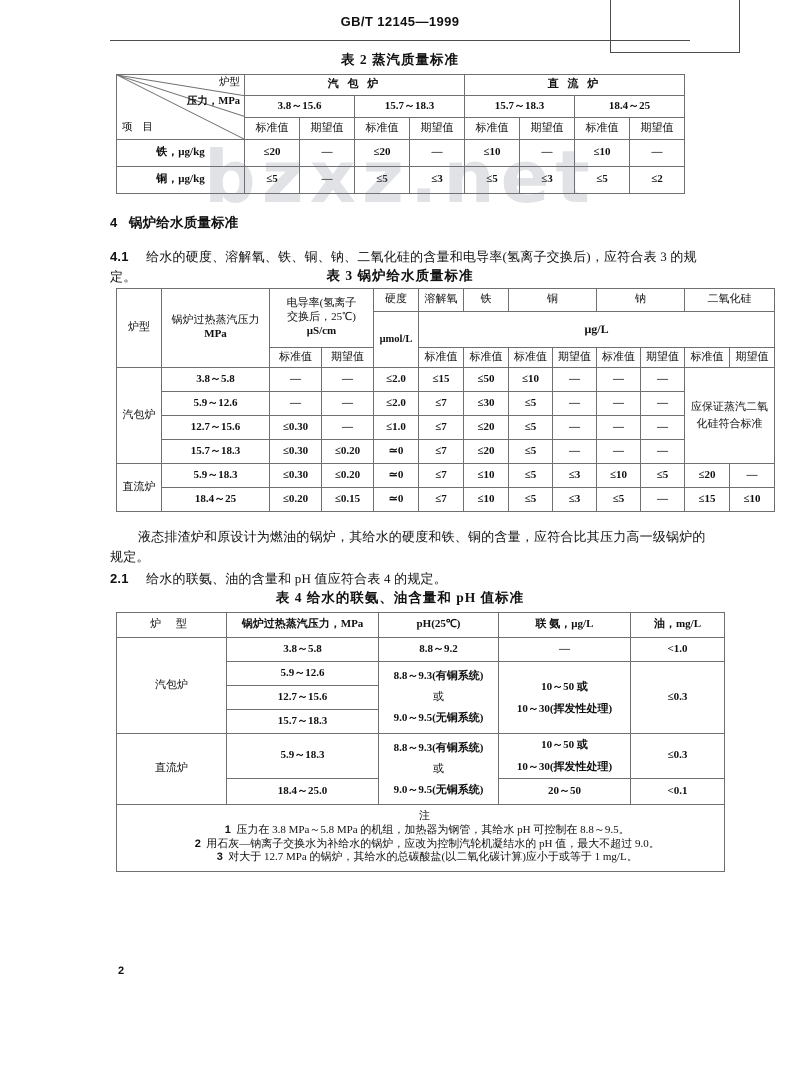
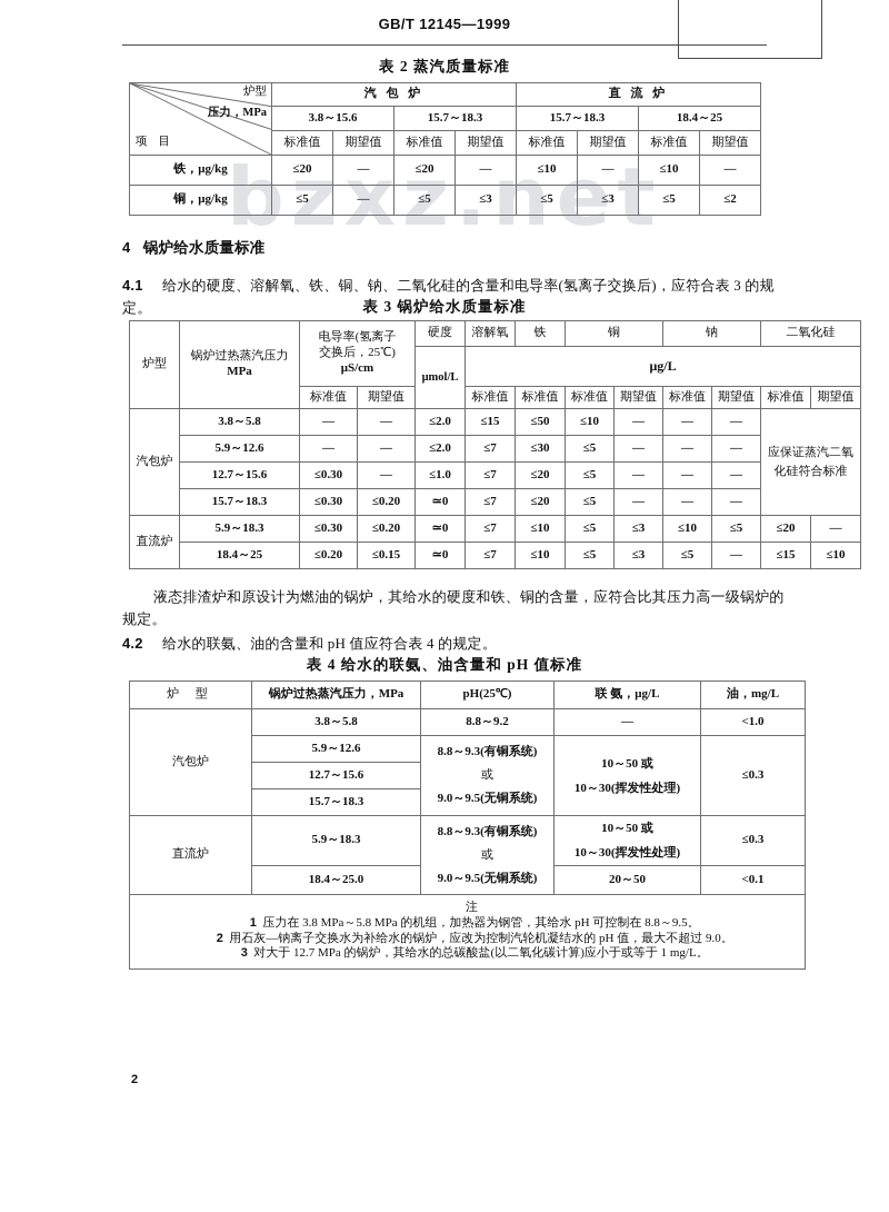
  GB/T 12145—1999
  bzxz.net
  表 2 蒸汽质量标准
  炉型 压力，MPa 项目	汽 包 炉	直 流 炉
  3.8～15.6	15.7～18.3	15.7～18.3	18.4～25
  标准值	期望值	标准值	期望值	标准值	期望值	标准值	期望值
  铁，μg/kg	≤20	—	≤20	—	≤10	—	≤10	—
  铜，μg/kg	≤5	—	≤5	≤3	≤5	≤3	≤5	≤2
  4 锅炉给水质量标准
  4.1 给水的硬度、溶解氧、铁、铜、钠、二氧化硅的含量和电导率(氢离子交换后)，应符合表 3 的规定。
  表 3 锅炉给水质量标准
  炉型	锅炉过热蒸汽压力 MPa	电导率(氢离子 交换后，25℃) μS/cm	硬度	溶解氧	铁	铜	钠	二氧化硅
  μmol/L	μg/L
  标准值	期望值	标准值	标准值	标准值	期望值	标准值	期望值	标准值	期望值
  汽包炉	3.8～5.8	—	—	≤2.0	≤15	≤50	≤10	—	—	—	应保证蒸汽二氧化硅符合标准
  5.9～12.6	—	—	≤2.0	≤7	≤30	≤5	—	—	—
  12.7～15.6	≤0.30	—	≤1.0	≤7	≤20	≤5	—	—	—
  15.7～18.3	≤0.30	≤0.20	≃0	≤7	≤20	≤5	—	—	—
  直流炉	5.9～18.3	≤0.30	≤0.20	≃0	≤7	≤10	≤5	≤3	≤10	≤5	≤20	—
  18.4～25	≤0.20	≤0.15	≃0	≤7	≤10	≤5	≤3	≤5	—	≤15	≤10
  液态排渣炉和原设计为燃油的锅炉，其给水的硬度和铁、铜的含量，应符合比其压力高一级锅炉的
  规定。
- 2.1 给水的联氨、油的含量和 pH 值应符合表 4 的规定。
+ 4.2 给水的联氨、油的含量和 pH 值应符合表 4 的规定。
  表 4 给水的联氨、油含量和 pH 值标准
  炉 型	锅炉过热蒸汽压力，MPa	pH(25℃)	联 氨，μg/L	油，mg/L
  汽包炉	3.8～5.8	8.8～9.2	—	<1.0
  5.9～12.6	8.8～9.3(有铜系统) 或 9.0～9.5(无铜系统)	10～50 或 10～30(挥发性处理)	≤0.3
  12.7～15.6
  15.7～18.3
  直流炉	5.9～18.3	8.8～9.3(有铜系统) 或 9.0～9.5(无铜系统)	10～50 或 10～30(挥发性处理)	≤0.3
  18.4～25.0	20～50	<0.1
  注 1 压力在 3.8 MPa～5.8 MPa 的机组，加热器为钢管，其给水 pH 可控制在 8.8～9.5。 2 用石灰—钠离子交换水为补给水的锅炉，应改为控制汽轮机凝结水的 pH 值，最大不超过 9.0。 3 对大于 12.7 MPa 的锅炉，其给水的总碳酸盐(以二氧化碳计算)应小于或等于 1 mg/L。
  2
